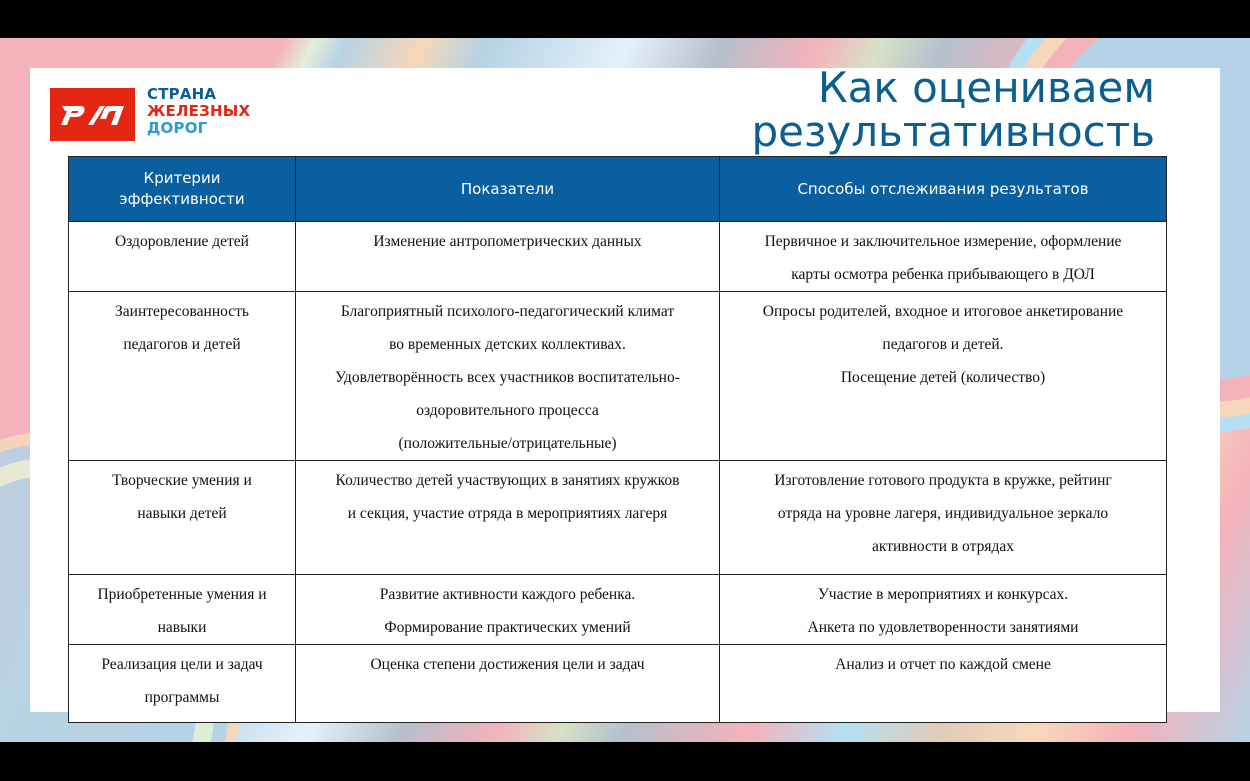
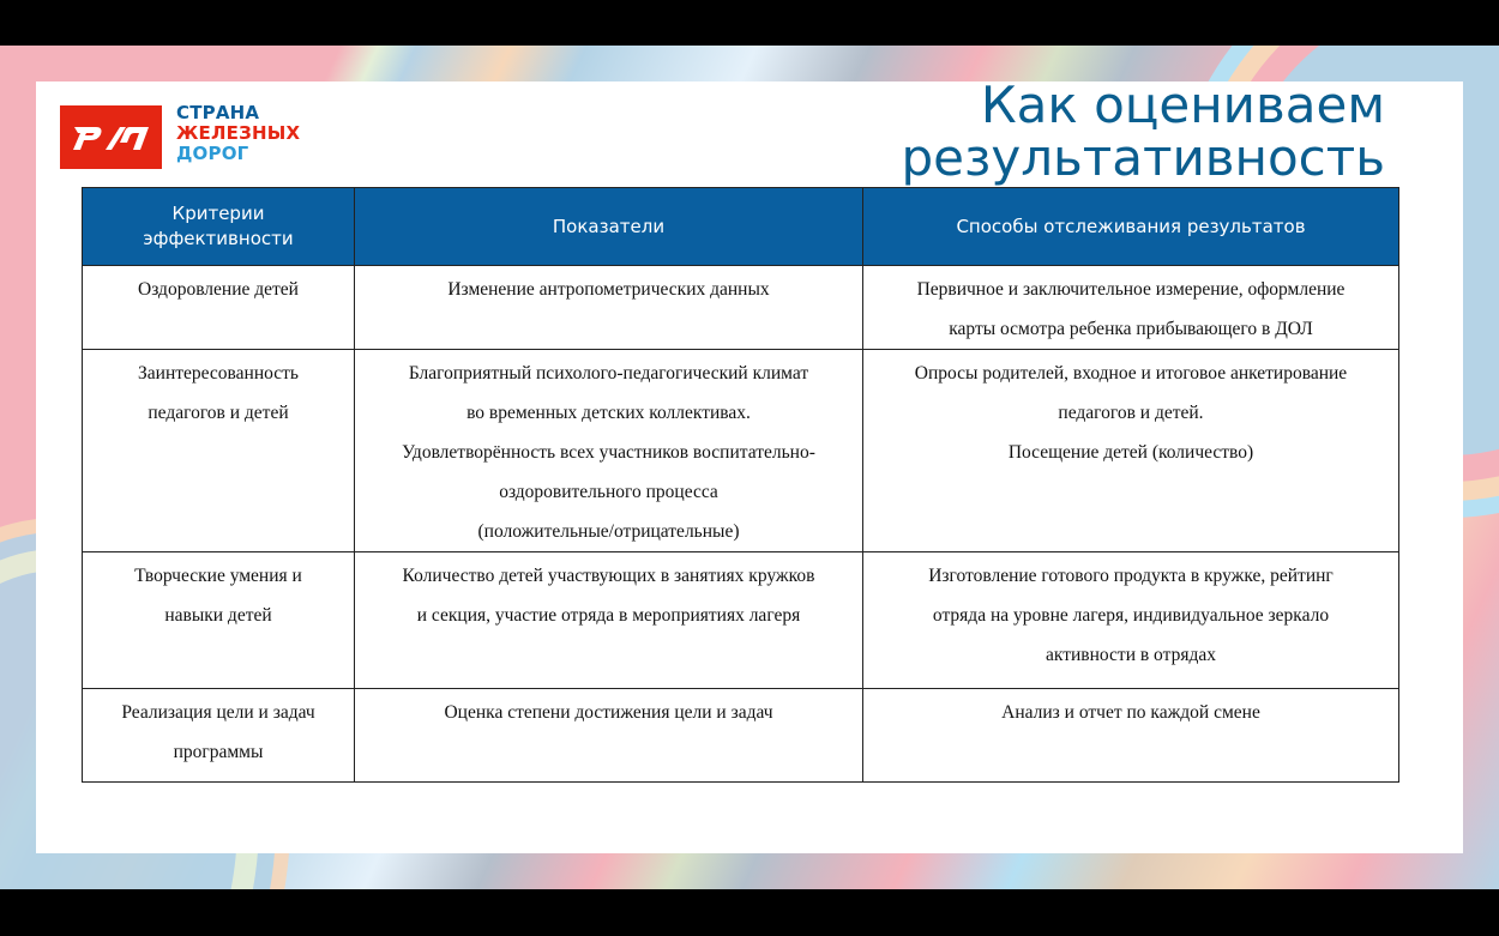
  СТРАНА
  ЖЕЛЕЗНЫХ
  ДОРОГ
  Как оцениваем
  результативность
  Критерии эффективности	Показатели	Способы отслеживания результатов
  Оздоровление детей	Изменение антропометрических данных	Первичное и заключительное измерение, оформлениекарты осмотра ребенка прибывающего в ДОЛ
  Заинтересованностьпедагогов и детей	Благоприятный психолого-педагогический климатво временных детских коллективах.Удовлетворённость всех участников воспитательно-оздоровительного процесса(положительные/отрицательные)	Опросы родителей, входное и итоговое анкетированиепедагогов и детей.Посещение детей (количество)
  Творческие умения инавыки детей	Количество детей участвующих в занятиях кружкови секция, участие отряда в мероприятиях лагеря	Изготовление готового продукта в кружке, рейтинготряда на уровне лагеря, индивидуальное зеркалоактивности в отрядах
- Приобретенные умения инавыки	Развитие активности каждого ребенка.Формирование практических умений	Участие в мероприятиях и конкурсах.Анкета по удовлетворенности занятиями
  Реализация цели и задачпрограммы	Оценка степени достижения цели и задач	Анализ и отчет по каждой смене
